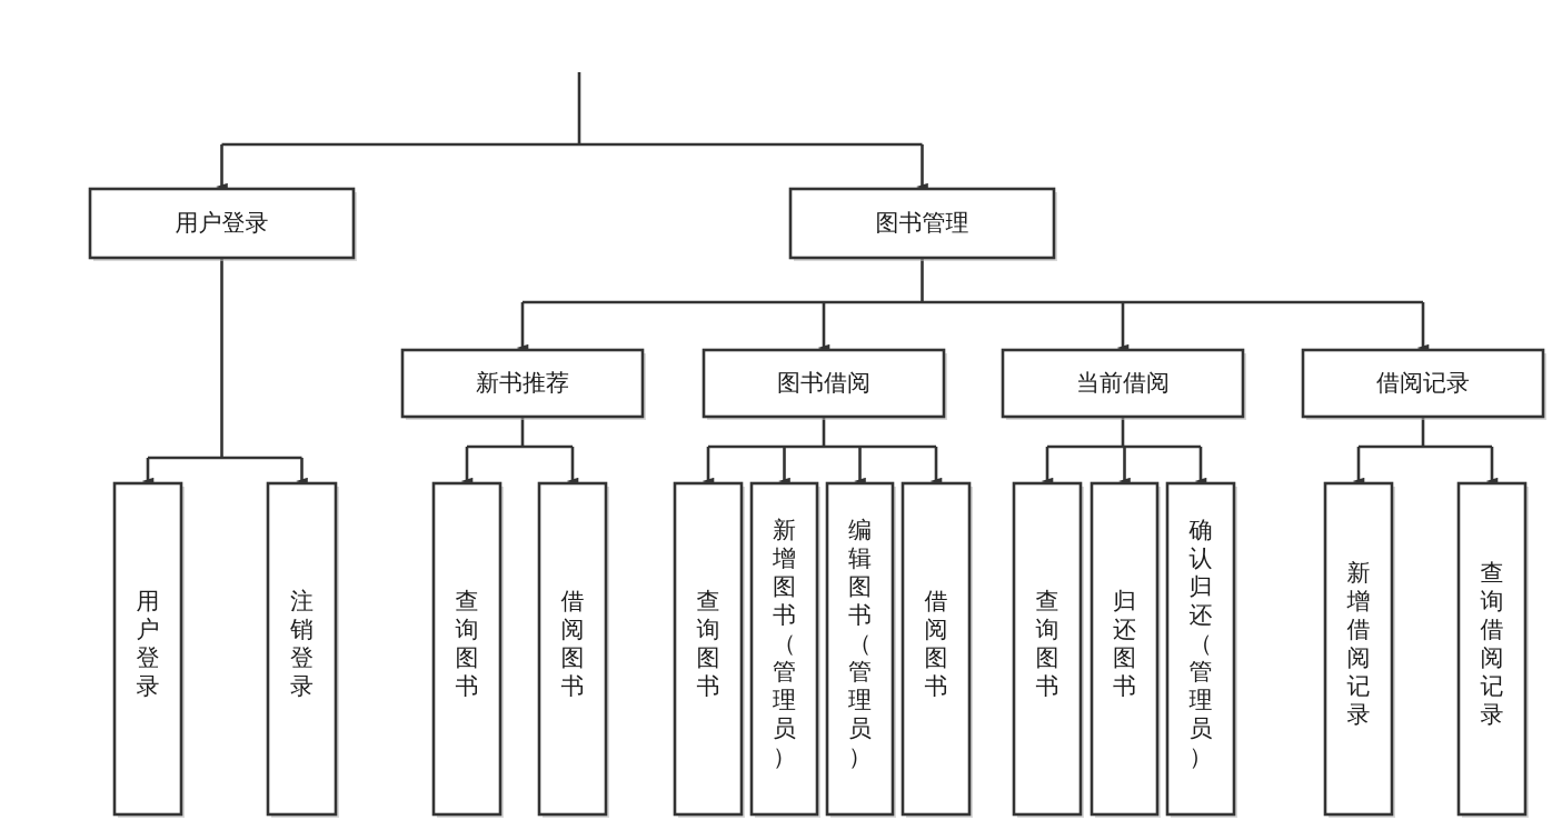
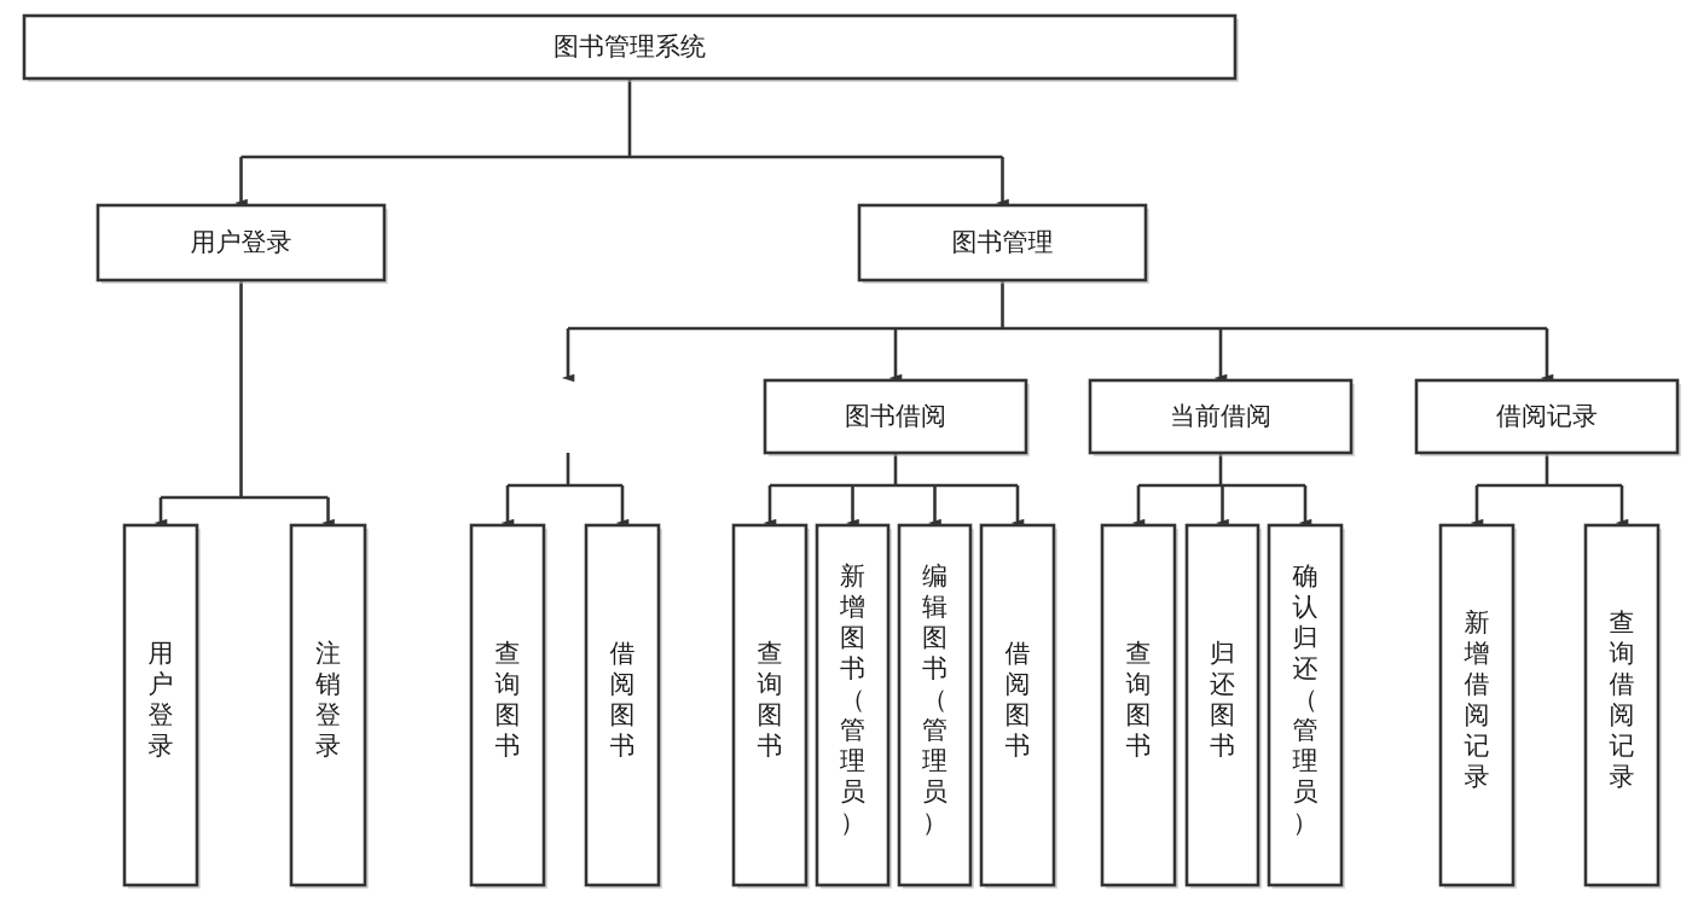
+ 图书管理系统
  用户登录
  图书管理
- 新书推荐
  图书借阅
  当前借阅
  借阅记录
  用户登录
  注销登录
  查询图书
  借阅图书
  查询图书
  新增图书（管理员）
  编辑图书（管理员）
  借阅图书
  查询图书
  归还图书
  确认归还（管理员）
  新增借阅记录
  查询借阅记录
